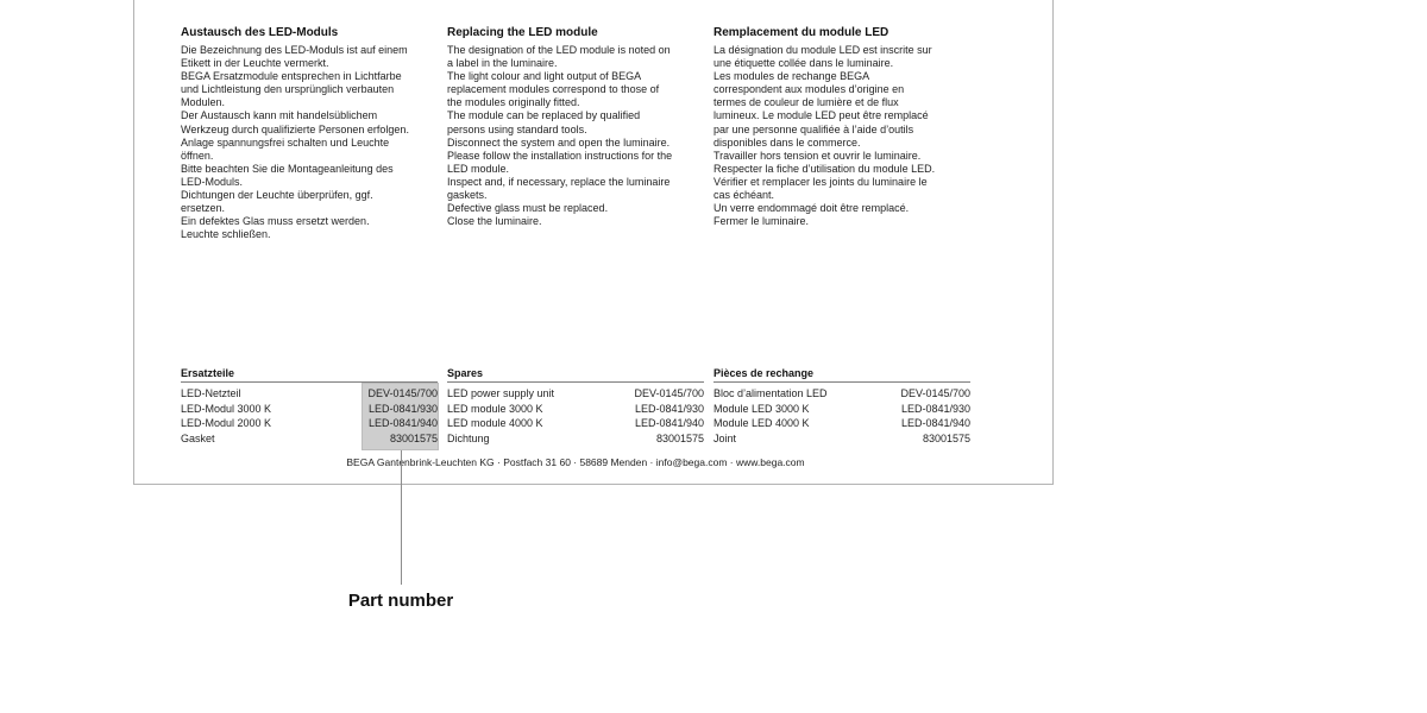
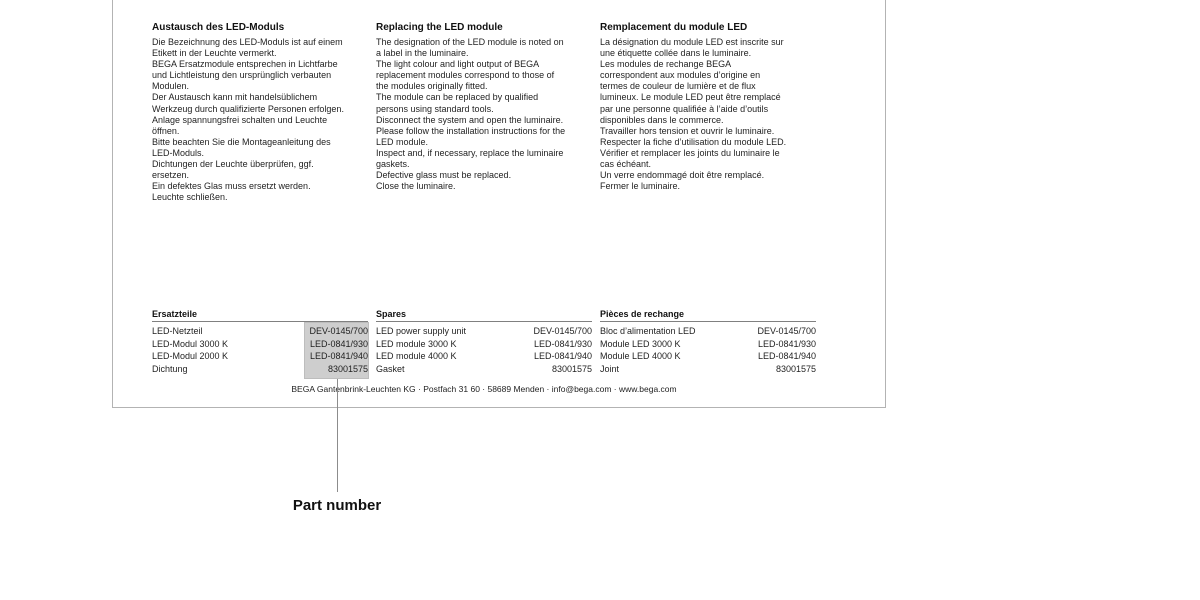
  Austausch des LED-Moduls
  Die Bezeichnung des LED-Moduls ist auf einem
  Etikett in der Leuchte vermerkt.
  BEGA Ersatzmodule entsprechen in Lichtfarbe
  und Lichtleistung den ursprünglich verbauten
  Modulen.
  Der Austausch kann mit handelsüblichem
  Werkzeug durch qualifizierte Personen erfolgen.
  Anlage spannungsfrei schalten und Leuchte
  öffnen.
  Bitte beachten Sie die Montageanleitung des
  LED-Moduls.
  Dichtungen der Leuchte überprüfen, ggf.
  ersetzen.
  Ein defektes Glas muss ersetzt werden.
  Leuchte schließen.
  Replacing the LED module
  The designation of the LED module is noted on
  a label in the luminaire.
  The light colour and light output of BEGA
  replacement modules correspond to those of
  the modules originally fitted.
  The module can be replaced by qualified
  persons using standard tools.
  Disconnect the system and open the luminaire.
  Please follow the installation instructions for the
  LED module.
  Inspect and, if necessary, replace the luminaire
  gaskets.
  Defective glass must be replaced.
  Close the luminaire.
  Remplacement du module LED
  La désignation du module LED est inscrite sur
  une étiquette collée dans le luminaire.
  Les modules de rechange BEGA
  correspondent aux modules d’origine en
  termes de couleur de lumière et de flux
  lumineux. Le module LED peut être remplacé
  par une personne qualifiée à l’aide d’outils
  disponibles dans le commerce.
  Travailler hors tension et ouvrir le luminaire.
  Respecter la fiche d’utilisation du module LED.
  Vérifier et remplacer les joints du luminaire le
  cas échéant.
  Un verre endommagé doit être remplacé.
  Fermer le luminaire.
  Ersatzteile
  LED-Netzteil
  DEV-0145/700
  LED-Modul 3000 K
  LED-0841/930
  LED-Modul 2000 K
  LED-0841/940
- Gasket
+ Dichtung
  83001575
  Spares
  LED power supply unit
  DEV-0145/700
  LED module 3000 K
  LED-0841/930
  LED module 4000 K
  LED-0841/940
- Dichtung
+ Gasket
  83001575
  Pièces de rechange
  Bloc d’alimentation LED
  DEV-0145/700
  Module LED 3000 K
  LED-0841/930
  Module LED 4000 K
  LED-0841/940
  Joint
  83001575
  BEGA Gantnbrink-Leuchten KG · Postfach 31 60 · 58689 Menden · info@bega.com · www.bega.com
  Part number
